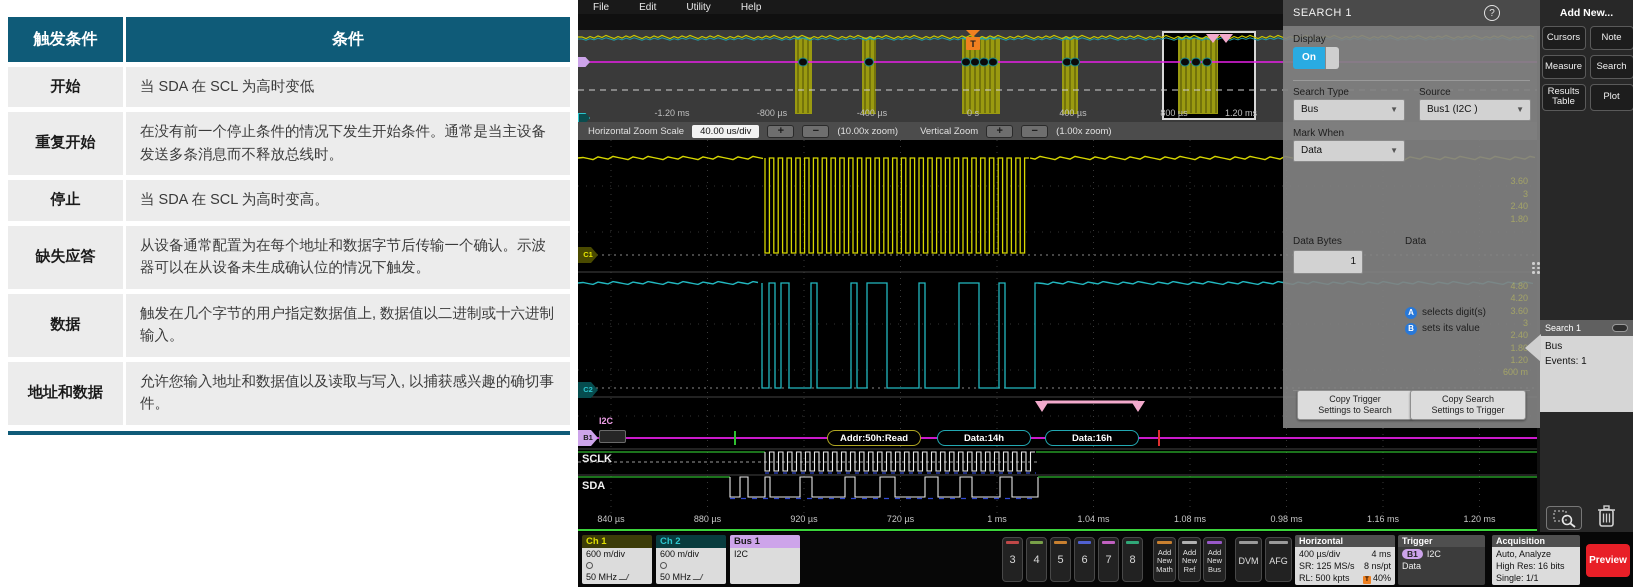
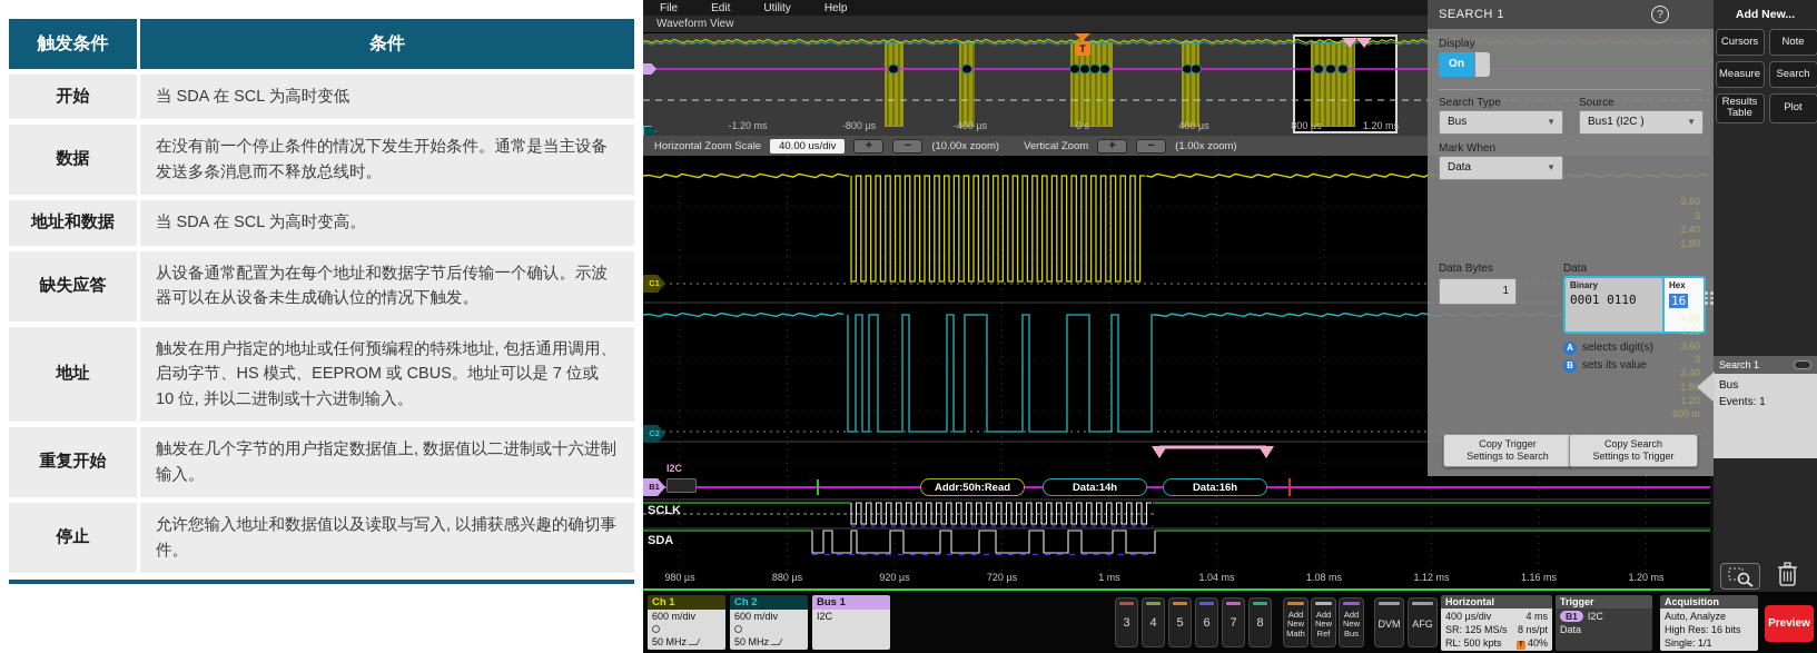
  触发条件	条件
  开始	当 SDA 在 SCL 为高时变低
- 重复开始	在没有前一个停止条件的情况下发生开始条件。通常是当主设备发送多条消息而不释放总线时。
+ 数据	在没有前一个停止条件的情况下发生开始条件。通常是当主设备发送多条消息而不释放总线时。
- 停止	当 SDA 在 SCL 为高时变高。
+ 地址和数据	当 SDA 在 SCL 为高时变高。
  缺失应答	从设备通常配置为在每个地址和数据字节后传输一个确认。示波器可以在从设备未生成确认位的情况下触发。
+ 地址	触发在用户指定的地址或任何预编程的特殊地址, 包括通用调用、启动字节、HS 模式、EEPROM 或 CBUS。地址可以是 7 位或 10 位, 并以二进制或十六进制输入。
- 数据	触发在几个字节的用户指定数据值上, 数据值以二进制或十六进制输入。
+ 重复开始	触发在几个字节的用户指定数据值上, 数据值以二进制或十六进制输入。
- 地址和数据	允许您输入地址和数据值以及读取与写入, 以捕获感兴趣的确切事件。
+ 停止	允许您输入地址和数据值以及读取与写入, 以捕获感兴趣的确切事件。
  File
  Edit
  Utility
  Help
+ Waveform View
  T
  -1.20 ms
  -800 µs
  -400 µs
  0 s
  400 µs
  800 µs
  1.20 ms
  Horizontal Zoom Scale
  40.00 us/div
  +
  −
  (10.00x zoom)
  Vertical Zoom
  +
  −
  (1.00x zoom)
  C1
  C2
  B1
  I2C
  Addr:50h:Read
  Data:14h
  Data:16h
  SCLK
  SDA
- 840 µs
+ 980 µs
  880 µs
  920 µs
  720 µs
  1 ms
  1.04 ms
  1.08 ms
- 0.98 ms
+ 1.12 ms
  1.16 ms
  1.20 ms
  SEARCH 1
  ?
  Display
  On
  Search Type
  Bus
  ▼
  Source
  Bus1 (I2C )
  ▼
  Mark When
  Data
  ▼
  Data Bytes
  1
  Data
+ Binary
+ 0001 0110
+ Hex
+ 16
  A
  selects digit(s)
  B
  sets its value
  Copy Trigger
  Settings to Search
  Copy Search
  Settings to Trigger
  3.60
  3
  2.40
  1.80
  4.80
  4.20
  3.60
  3
  2.40
  1.80
  1.20
  600 m
  Add New...
  Cursors
  Note
  Measure
  Search
  Results Table
  Plot
  Search 1
  Bus
  Events: 1
  Ch 1
  600 m/div
  50 MHz
  Ch 2
  600 m/div
  50 MHz
  Bus 1
  I2C
  3
  4
  5
  6
  7
  8
  Add New Math
  Add New Ref
  Add New Bus
  DVM
  AFG
  Horizontal
  400 µs/div
  4 ms
  SR: 125 MS/s
  8 ns/pt
  RL: 500 kpts
  40%
  Trigger
  B1 I2C
  Data
  Acquisition
  Auto, Analyze
  High Res: 16 bits
  Single: 1/1
  Preview
